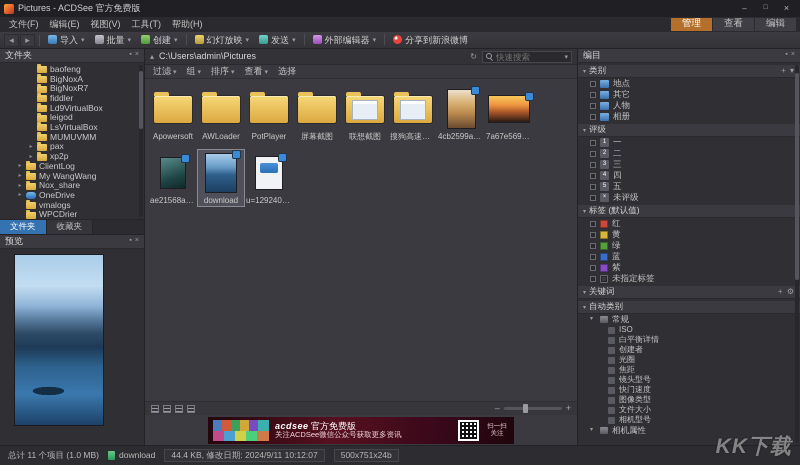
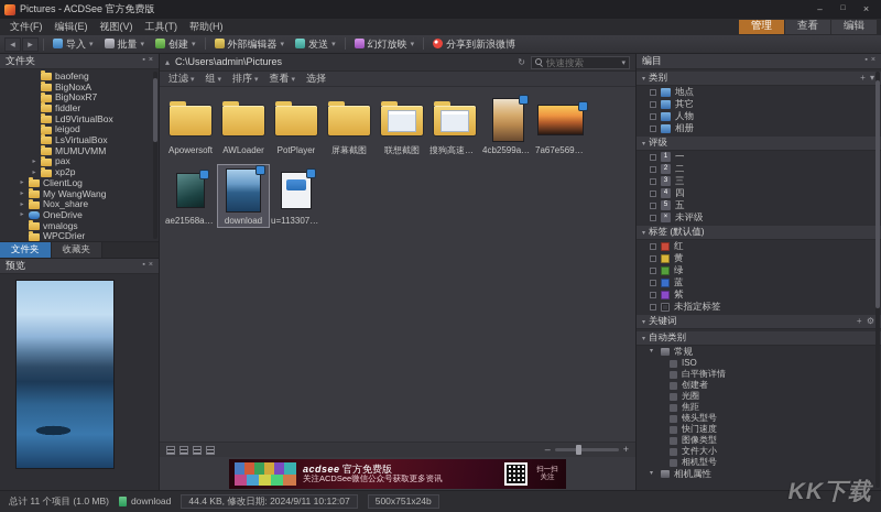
  Pictures - ACDSee 官方免费版
  文件(F)
  编辑(E)
  视图(V)
  工具(T)
  帮助(H)
  管理
  查看
  编辑
  导入
  批量
  创建
- 幻灯放映
+ 外部编辑器
  发送
- 外部编辑器
+ 幻灯放映
  分享到新浪微博
  文件夹
  baofeng
  BigNoxA
  BigNoxR7
  fiddler
  Ld9VirtualBox
  leigod
  LsVirtualBox
  MUMUVMM
  pax
  xp2p
  ClientLog
  My WangWang
  Nox_share
  OneDrive
  vmalogs
  WPCDrier
  文件夹
  收藏夹
  预览
  C:\Users\admin\Pictures
  快速搜索
  过滤
  组
  排序
  查看
  选择
  Apowersoft
  AWLoader
  PotPlayer
  屏幕截图
  联想截图
  搜狗高速浏...
  4cb2599a0...
  7a67e5694...
  ae21568ac...
  download
- u=1292405...
+ u=1133077...
  acdsee 官方免费版
  关注ACDSee微信公众号获取更多资讯
  编目
  类别
  + ▾
  地点
  其它
  人物
  相册
  评级
  一
  二
  三
  四
  五
  未评级
  标签 (默认值)
  红
  黄
  绿
  蓝
  紫
  未指定标签
  关键词
  + ⚙
  自动类别
  常规
  ISO
  白平衡详情
  创建者
  光圈
  焦距
  镜头型号
  快门速度
  图像类型
  文件大小
  相机型号
  相机属性
  总计 11 个项目 (1.0 MB)
  download
  44.4 KB, 修改日期: 2024/9/11 10:12:07
  500x751x24b
  KK下载
